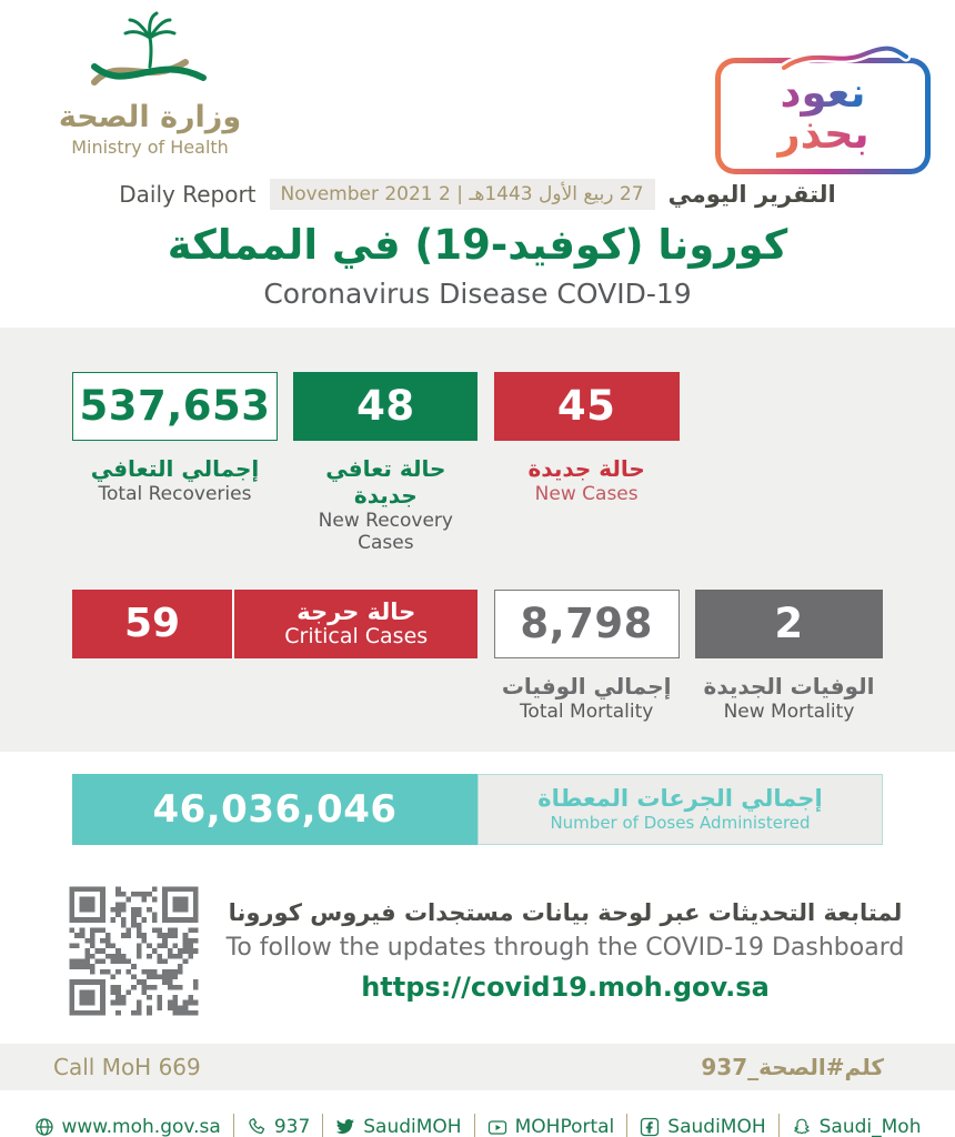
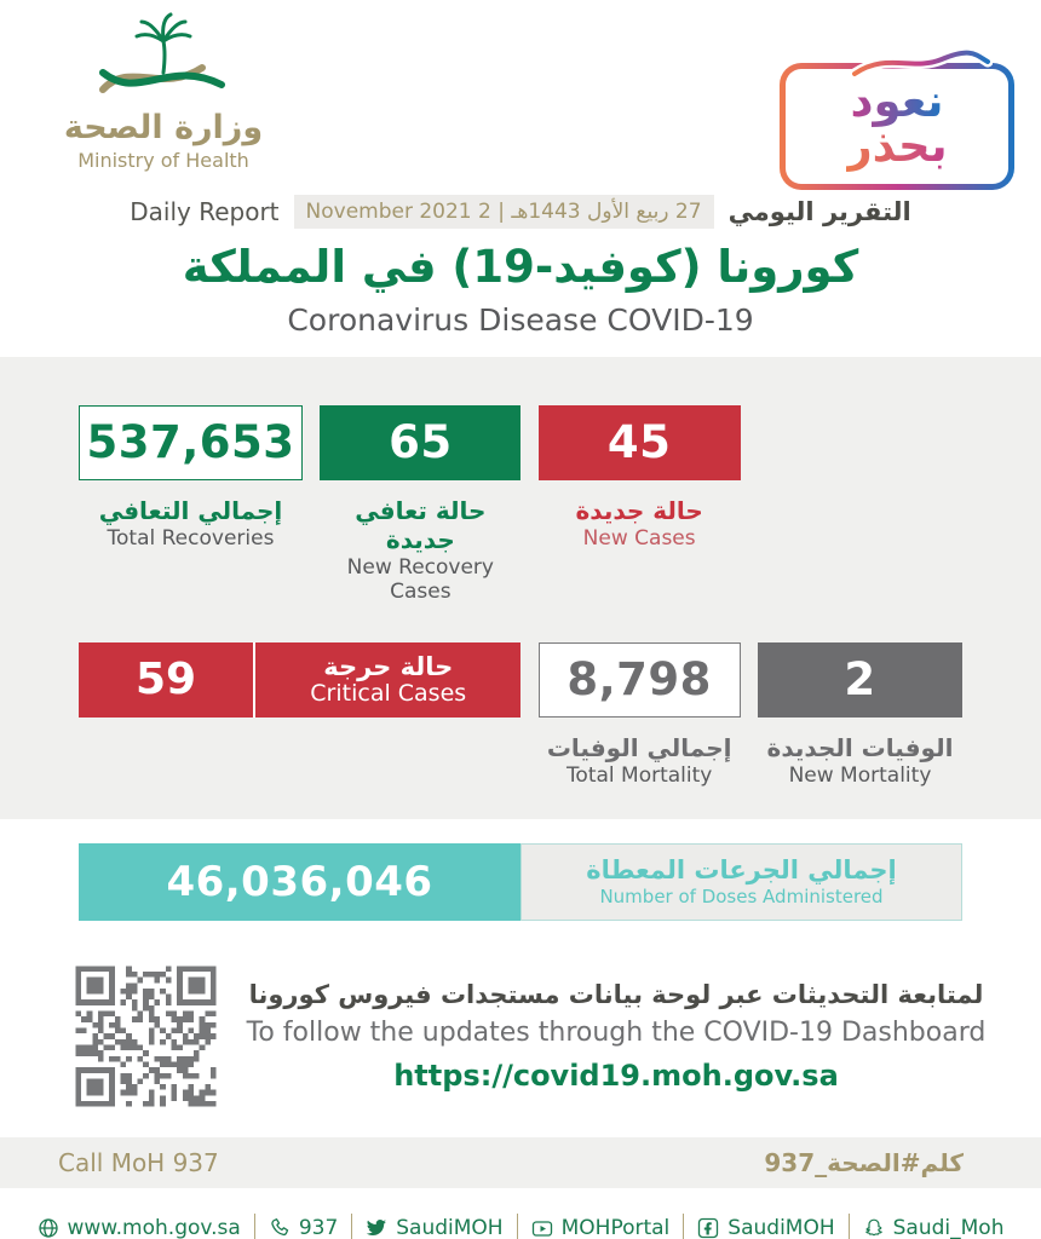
  وزارة الصحة
  Ministry of Health
  نعود بحذر
  Daily Report
  27 ربيع الأول 1443هـ | 2 November 2021
  التقرير اليومي
  كورونا (كوفيد-19) في المملكة
  Coronavirus Disease COVID-19
  537,653
  إجمالي التعافي
  Total Recoveries
- 48
+ 65
  حالة تعافي جديدة
  New Recovery Cases
  45
  حالة جديدة
  New Cases
  59
  حالة حرجة
  Critical Cases
  8,798
  إجمالي الوفيات
  Total Mortality
  2
  الوفيات الجديدة
  New Mortality
  46,036,046
  إجمالي الجرعات المعطاة
  Number of Doses Administered
  لمتابعة التحديثات عبر لوحة بيانات مستجدات فيروس كورونا
  To follow the updates through the COVID-19 Dashboard
  https://covid19.moh.gov.sa
- Call MoH 669
+ Call MoH 937
  كلم#الصحة_937
  www.moh.gov.sa
  937
  SaudiMOH
  MOHPortal
  SaudiMOH
  Saudi_Moh
